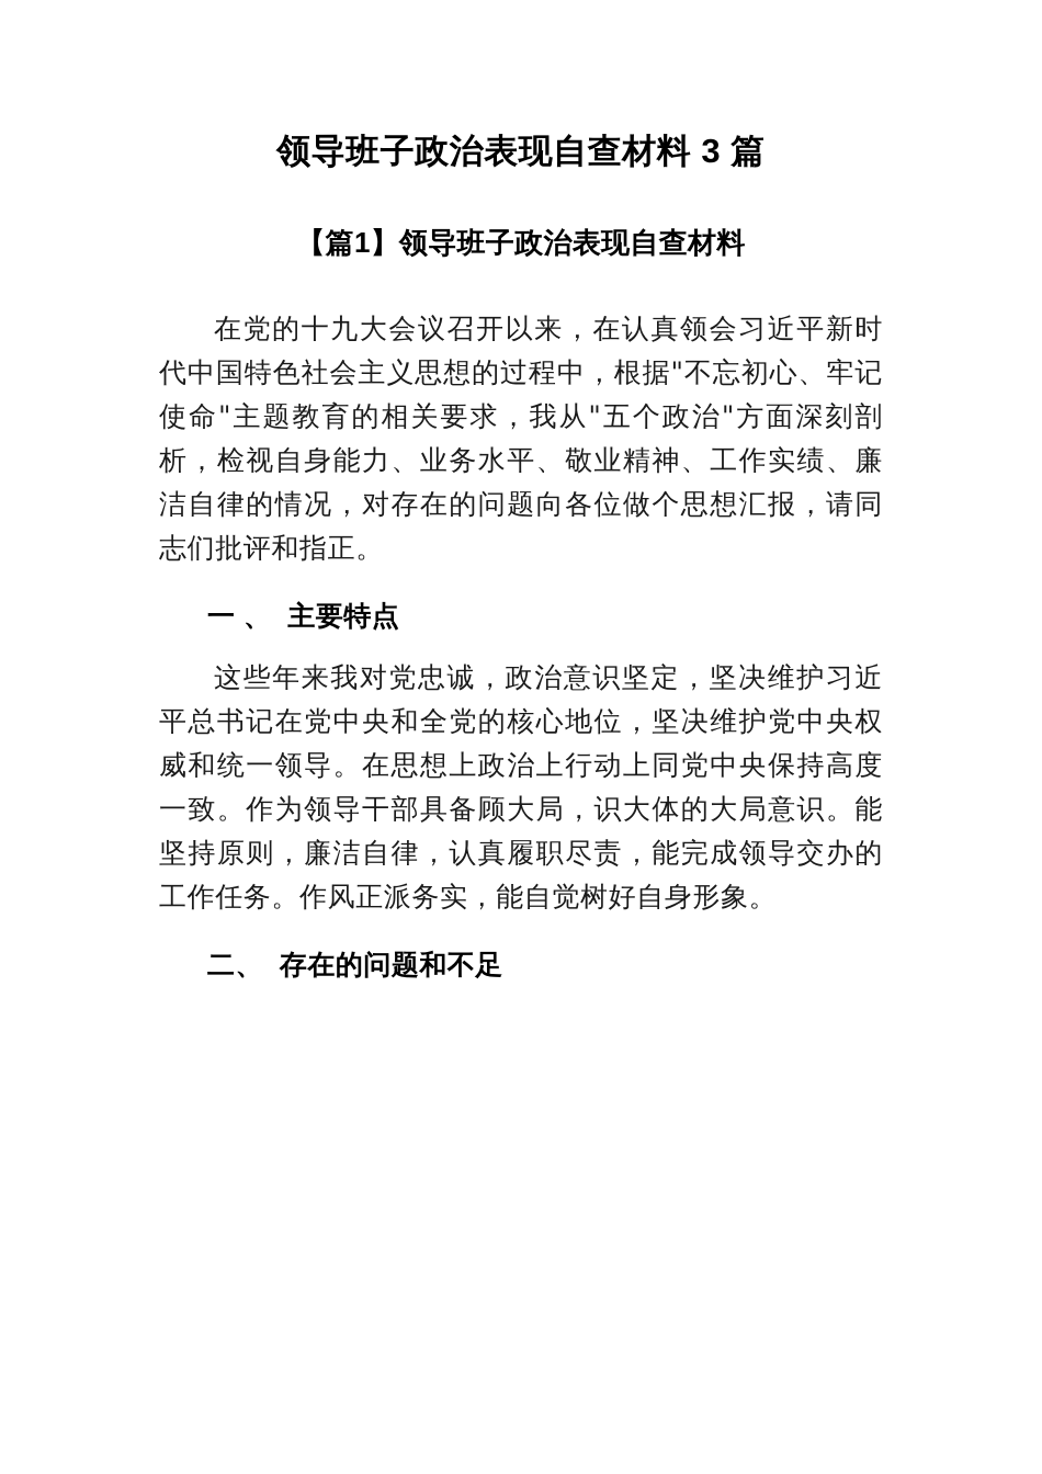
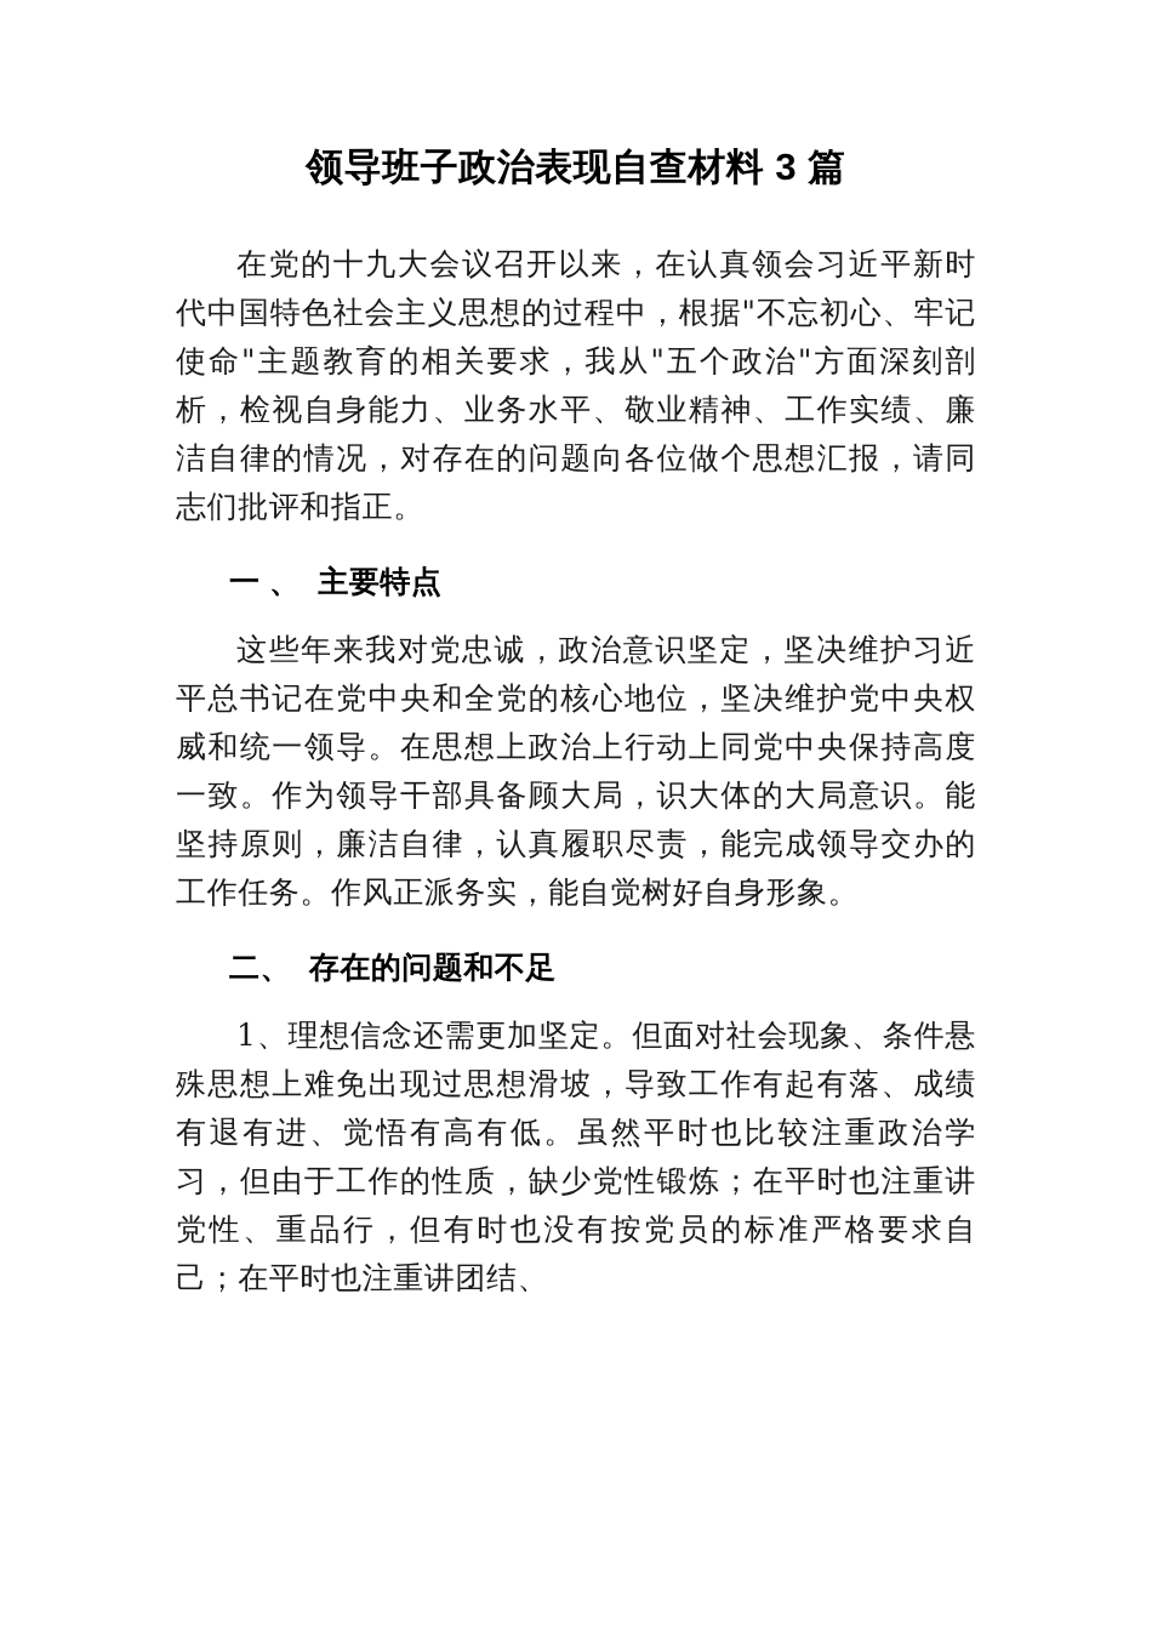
  领导班子政治表现自查材料 3 篇
- 【篇1】领导班子政治表现自查材料
  在党的十九大会议召开以来，在认真领会习近平新时代中国特色社会主义思想的过程中，根据"不忘初心、牢记使命"主题教育的相关要求，我从"五个政治"方面深刻剖析，检视自身能力、业务水平、敬业精神、工作实绩、廉洁自律的情况，对存在的问题向各位做个思想汇报，请同志们批评和指正。
  一 、 主要特点
  这些年来我对党忠诚，政治意识坚定，坚决维护习近平总书记在党中央和全党的核心地位，坚决维护党中央权威和统一领导。在思想上政治上行动上同党中央保持高度一致。作为领导干部具备顾大局，识大体的大局意识。能坚持原则，廉洁自律，认真履职尽责，能完成领导交办的工作任务。作风正派务实，能自觉树好自身形象。
  二、 存在的问题和不足
+ 1、理想信念还需更加坚定。但面对社会现象、条件悬殊思想上难免出现过思想滑坡，导致工作有起有落、成绩有退有进、觉悟有高有低。虽然平时也比较注重政治学习，但由于工作的性质，缺少党性锻炼；在平时也注重讲党性、重品行，但有时也没有按党员的标准严格要求自己；在平时也注重讲团结、
